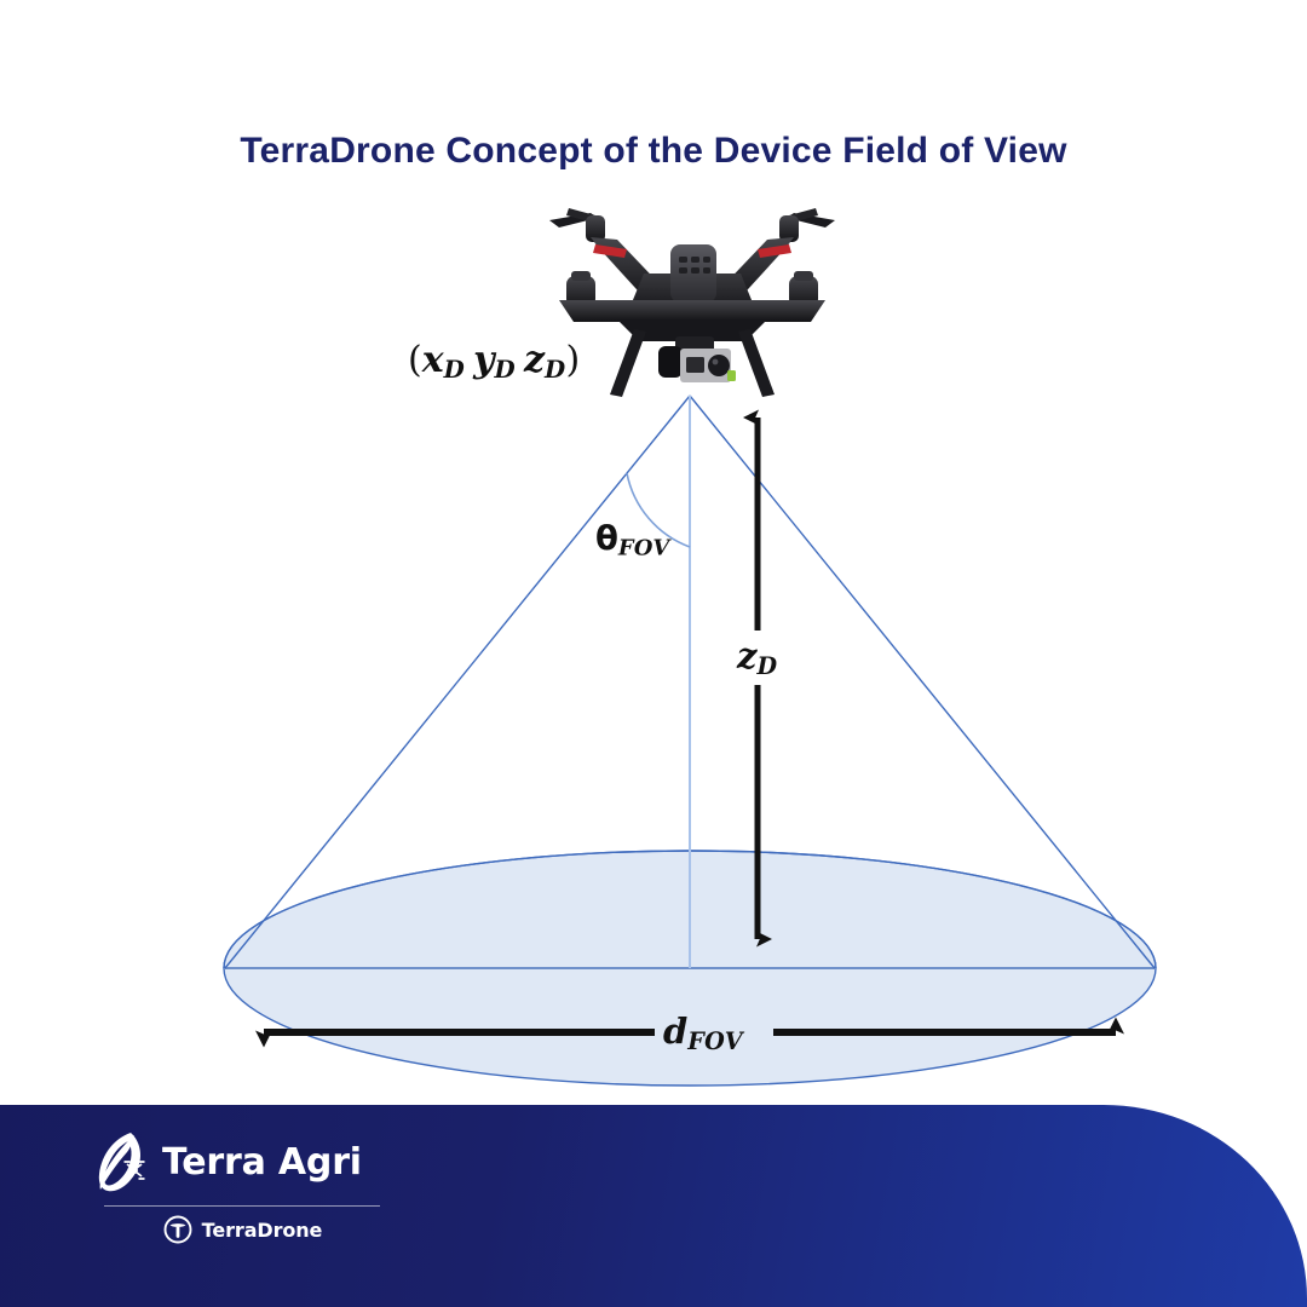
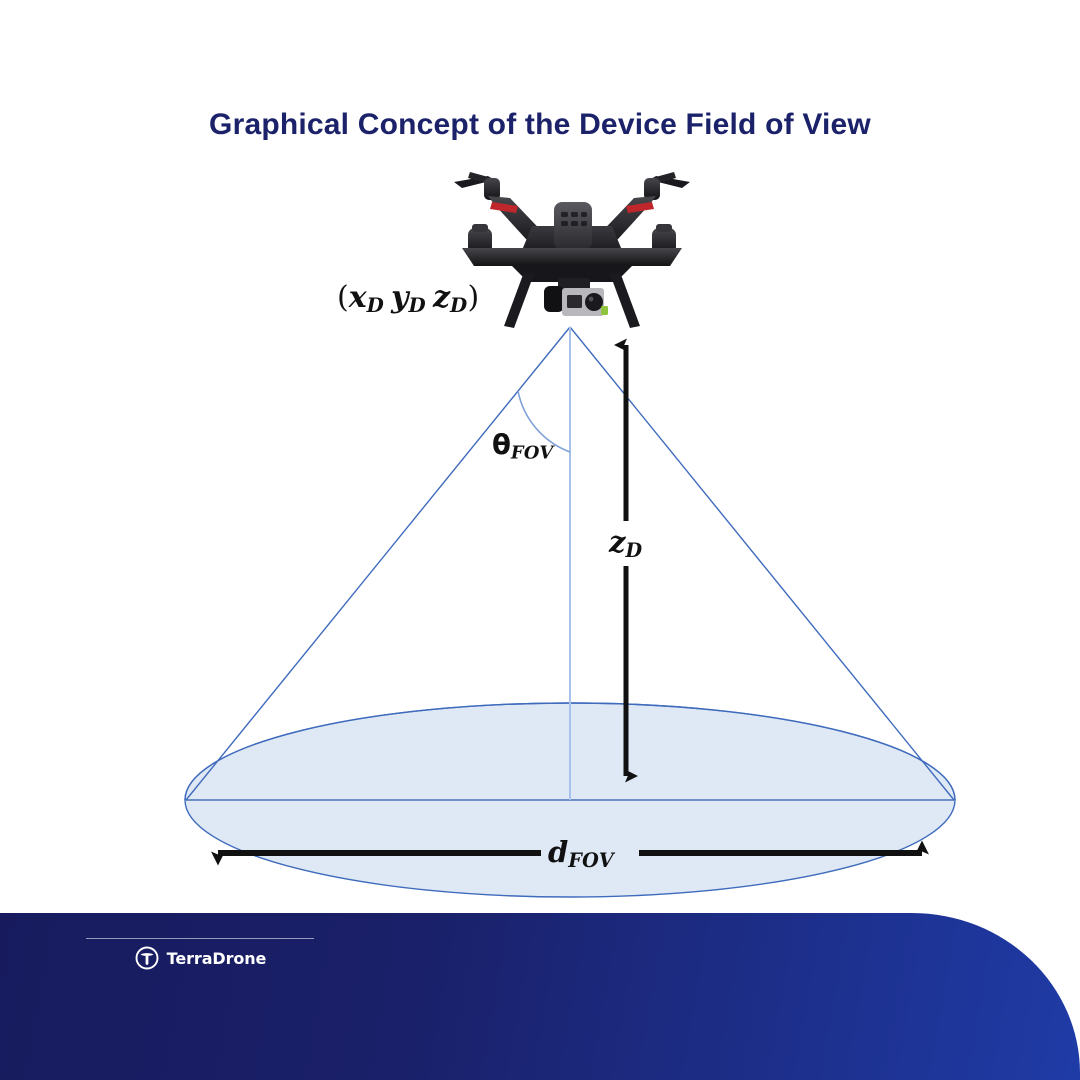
- TerraDrone Concept of the Device Field of View
+ Graphical Concept of the Device Field of View
  (xD yD zD)
  θFOV
  zD
  dFOV
- Terra Agri
  TerraDrone
